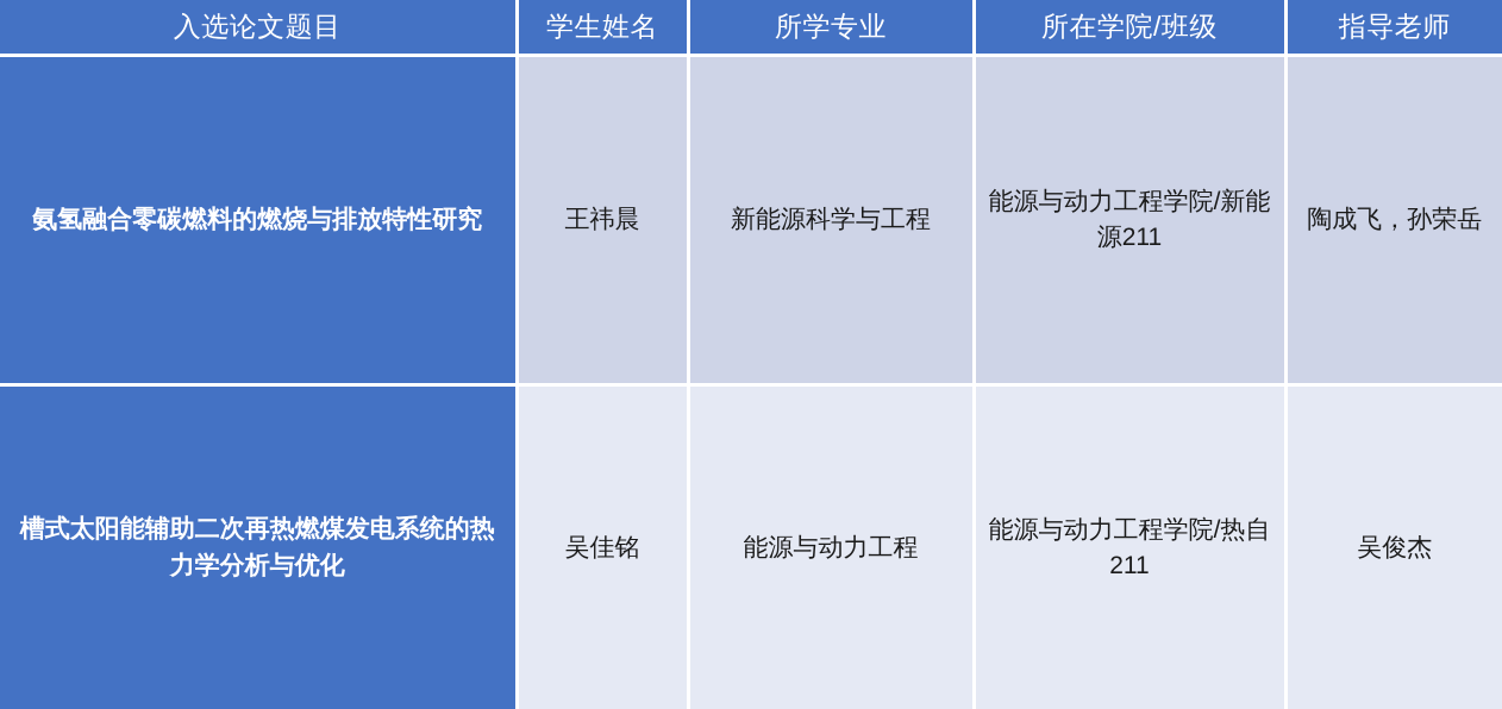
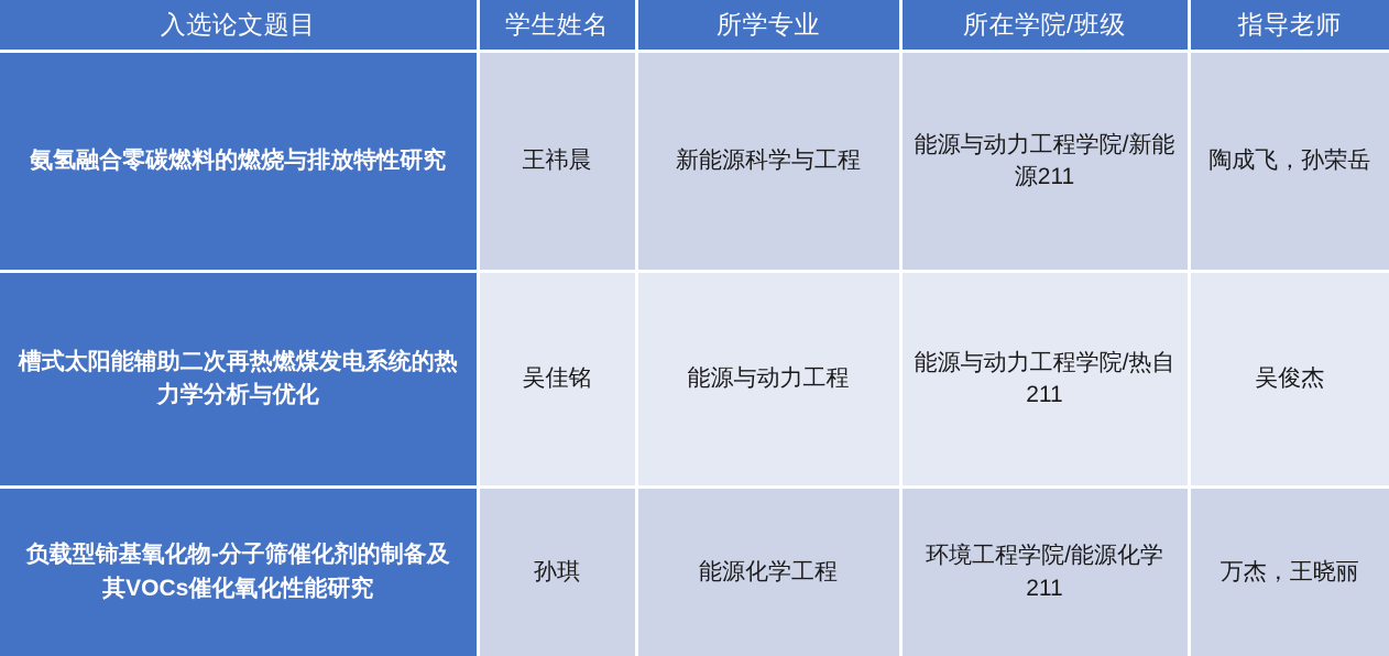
  入选论文题目	学生姓名	所学专业	所在学院/班级	指导老师
  氨氢融合零碳燃料的燃烧与排放特性研究	王祎晨	新能源科学与工程	能源与动力工程学院/新能源211	陶成飞，孙荣岳
  槽式太阳能辅助二次再热燃煤发电系统的热力学分析与优化	吴佳铭	能源与动力工程	能源与动力工程学院/热自211	吴俊杰
+ 负载型铈基氧化物-分子筛催化剂的制备及其VOCs催化氧化性能研究	孙琪	能源化学工程	环境工程学院/能源化学211	万杰，王晓丽
